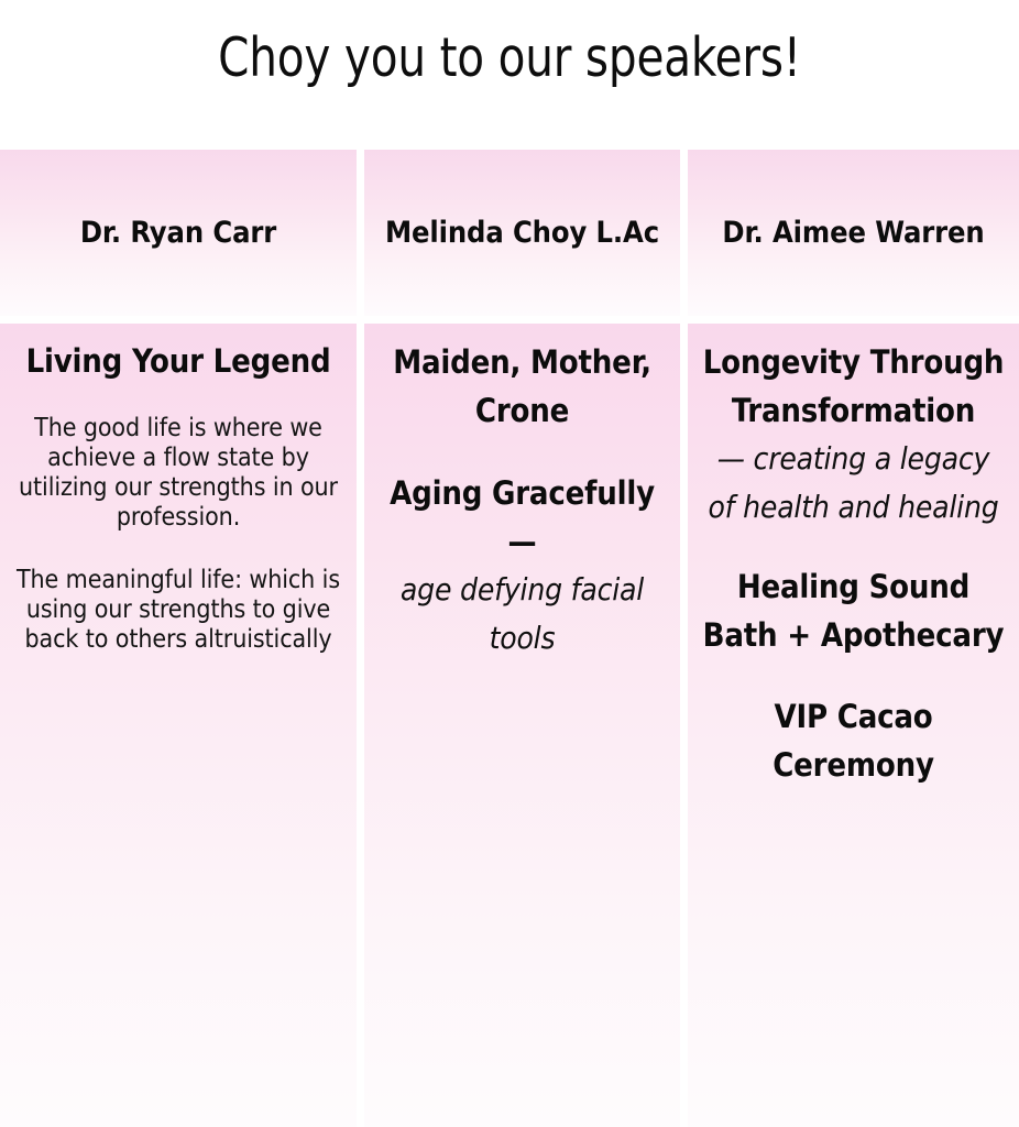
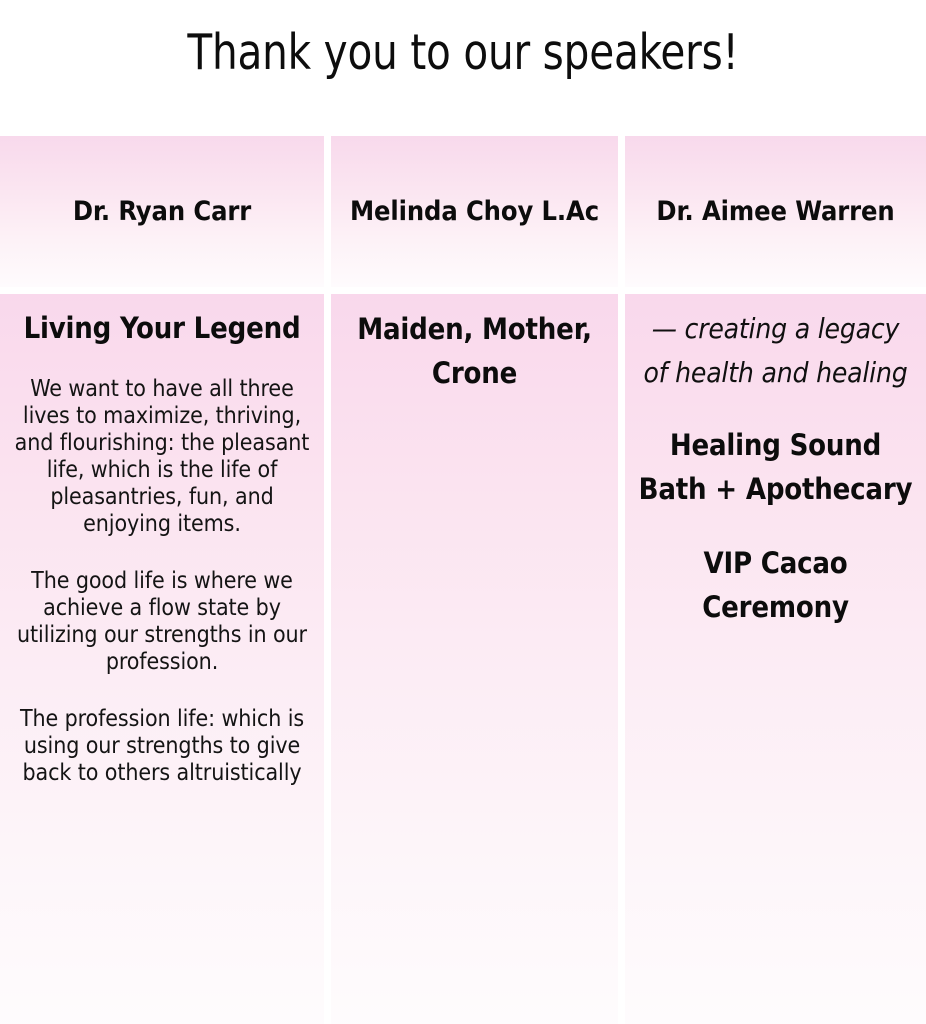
- Choy you to our speakers!
+ Thank you to our speakers!
  Dr. Ryan Carr
  Melinda Choy L.Ac
  Dr. Aimee Warren
  Living Your Legend
+ We want to have all three lives to maximize, thriving, and flourishing: the pleasant life, which is the life of pleasantries, fun, and enjoying items.
  The good life is where we achieve a flow state by utilizing our strengths in our profession.
- The meaningful life: which is using our strengths to give back to others altruistically
+ The profession life: which is using our strengths to give back to others altruistically
  Maiden, Mother, Crone
- Aging Gracefully —
- age defying facial tools
- Longevity Through Transformation
  — creating a legacy of health and healing
  Healing Sound Bath + Apothecary
  VIP Cacao Ceremony
